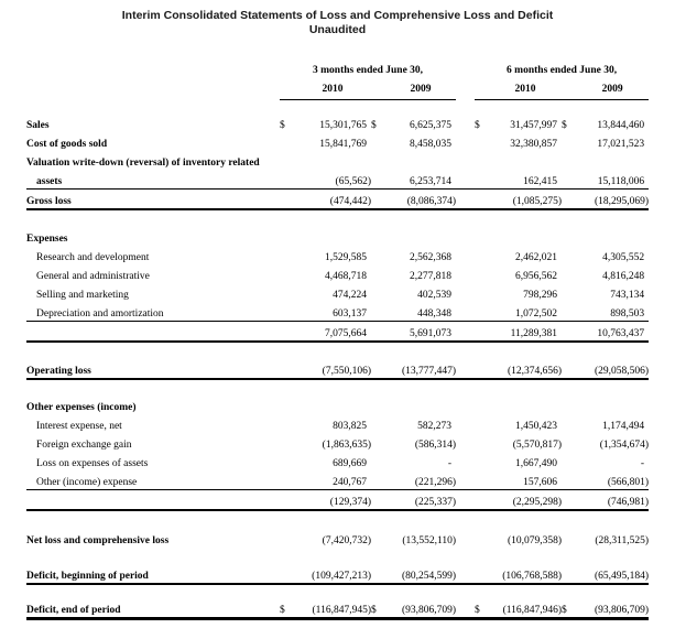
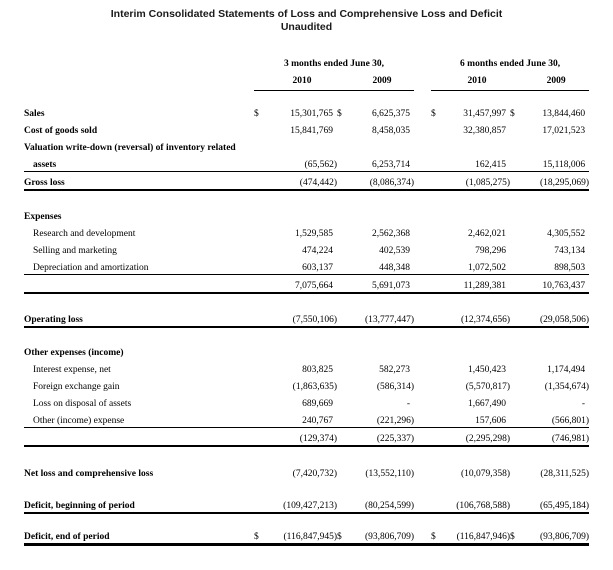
  Interim Consolidated Statements of Loss and Comprehensive Loss and Deficit
  Unaudited
  	3 months ended June 30,		6 months ended June 30,
  		2010		2009			2010		2009
  Sales	$	15,301,765	$	6,625,375		$	31,457,997	$	13,844,460
  Cost of goods sold		15,841,769		8,458,035			32,380,857		17,021,523
  Valuation write-down (reversal) of inventory related
  assets		(65,562)		6,253,714			162,415		15,118,006
  Gross loss		(474,442)		(8,086,374)			(1,085,275)		(18,295,069)
  Expenses
  Research and development		1,529,585		2,562,368			2,462,021		4,305,552
- General and administrative		4,468,718		2,277,818			6,956,562		4,816,248
  Selling and marketing		474,224		402,539			798,296		743,134
  Depreciation and amortization		603,137		448,348			1,072,502		898,503
  		7,075,664		5,691,073			11,289,381		10,763,437
  Operating loss		(7,550,106)		(13,777,447)			(12,374,656)		(29,058,506)
  Other expenses (income)
  Interest expense, net		803,825		582,273			1,450,423		1,174,494
  Foreign exchange gain		(1,863,635)		(586,314)			(5,570,817)		(1,354,674)
- Loss on expenses of assets		689,669		-			1,667,490		-
+ Loss on disposal of assets		689,669		-			1,667,490		-
  Other (income) expense		240,767		(221,296)			157,606		(566,801)
  		(129,374)		(225,337)			(2,295,298)		(746,981)
  Net loss and comprehensive loss		(7,420,732)		(13,552,110)			(10,079,358)		(28,311,525)
  Deficit, beginning of period		(109,427,213)		(80,254,599)			(106,768,588)		(65,495,184)
  Deficit, end of period	$	(116,847,945)	$	(93,806,709)		$	(116,847,946)	$	(93,806,709)
